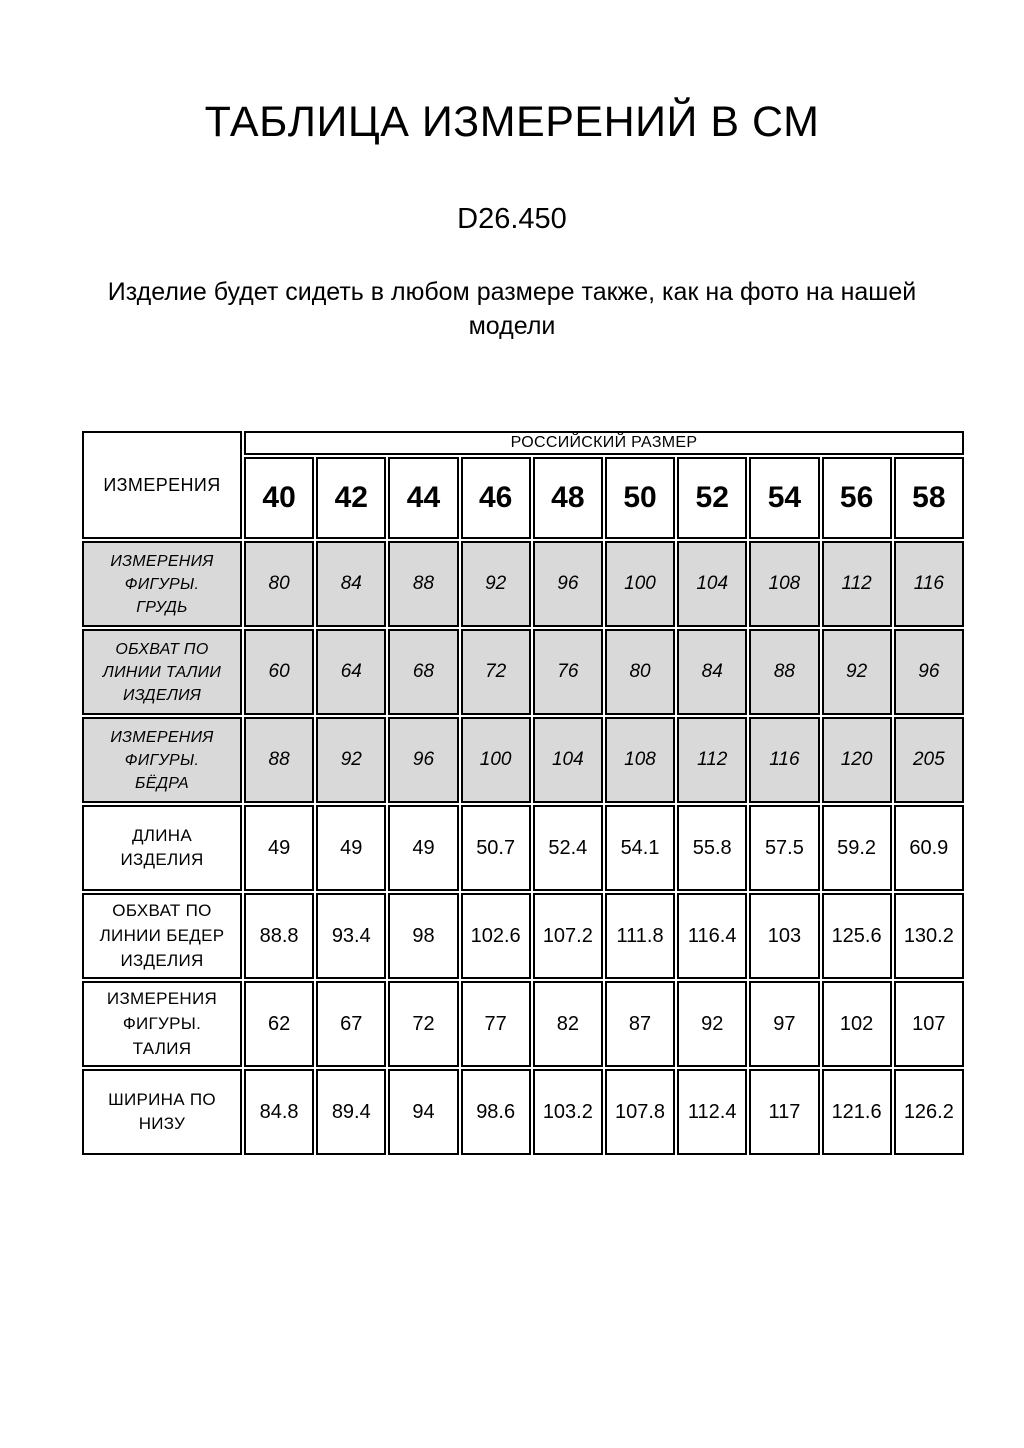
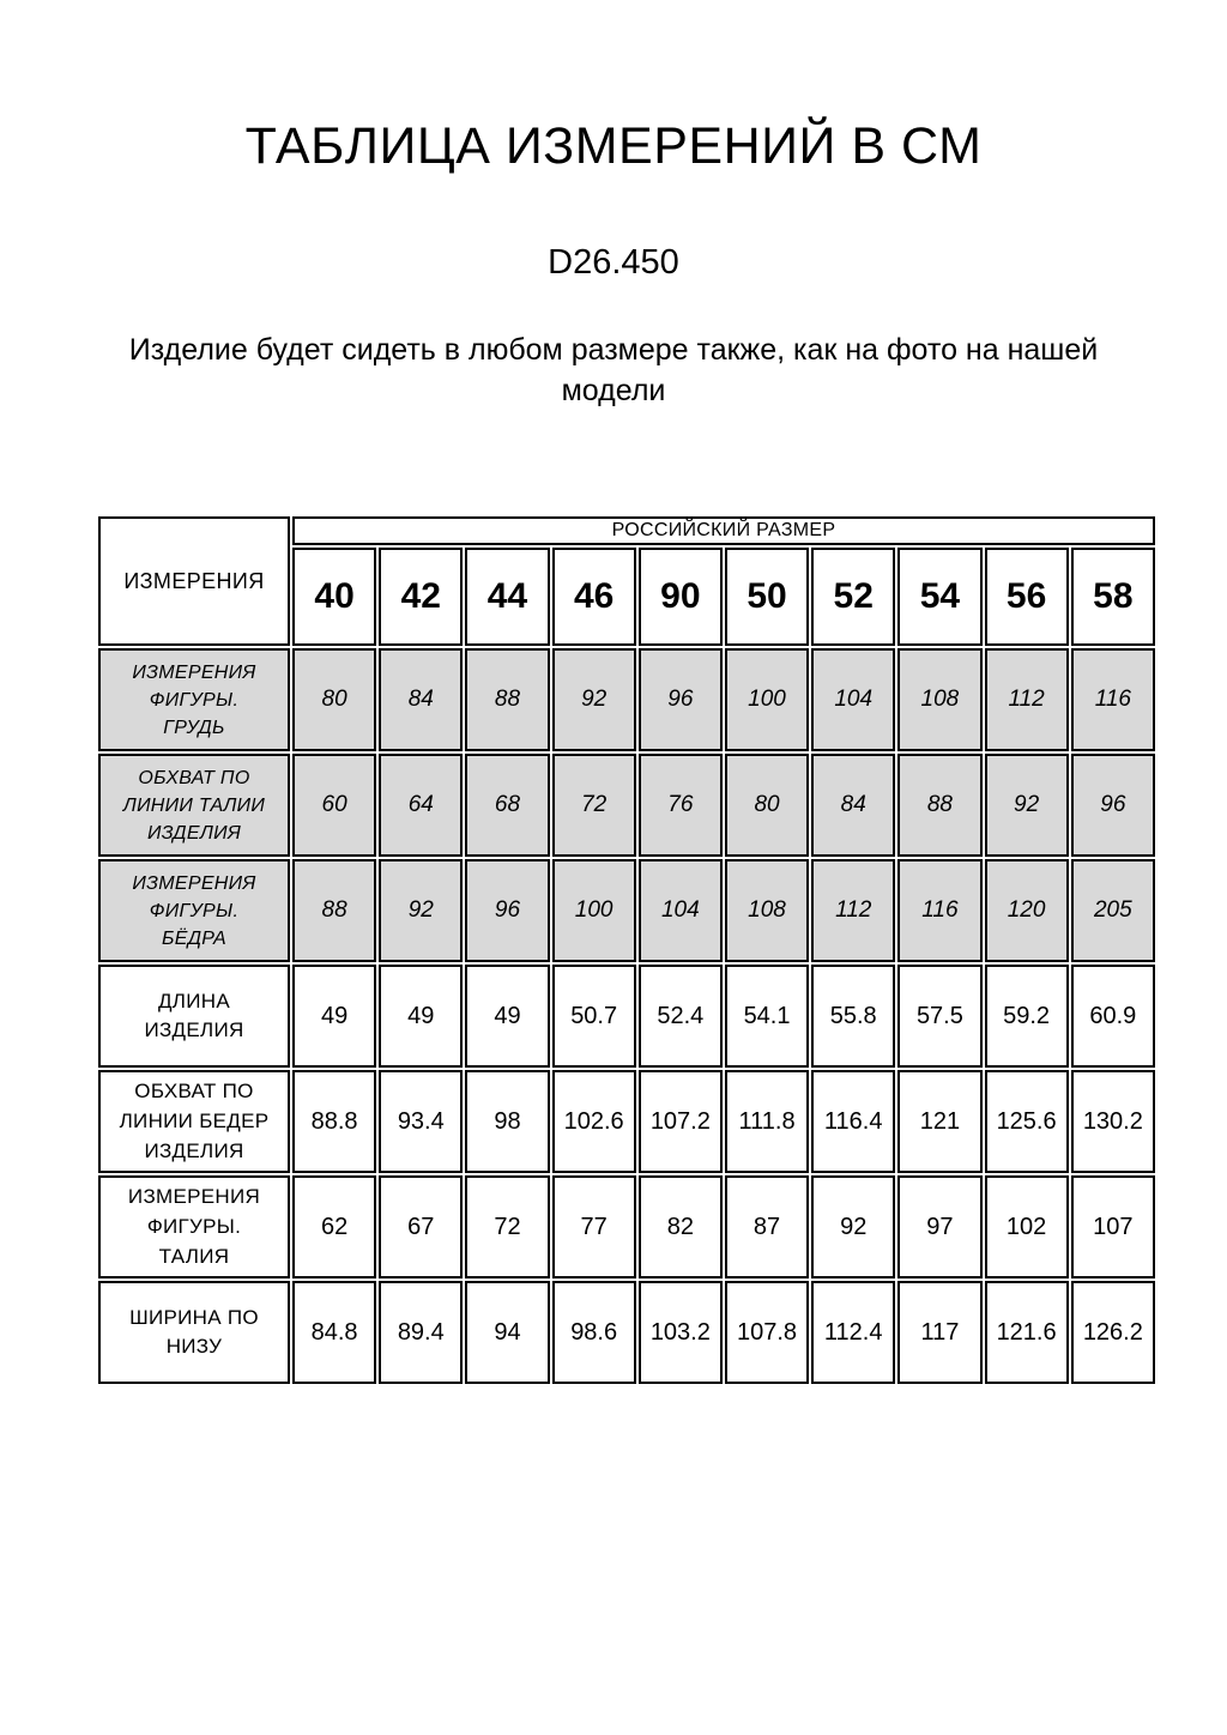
  ТАБЛИЦА ИЗМЕРЕНИЙ В СМ
  D26.450
  Изделие будет сидеть в любом размере также, как на фото на нашей модели
  ИЗМЕРЕНИЯ	РОССИЙСКИЙ РАЗМЕР
- 40	42	44	46	48	50	52	54	56	58
+ 40	42	44	46	90	50	52	54	56	58
  ИЗМЕРЕНИЯ ФИГУРЫ. ГРУДЬ	80	84	88	92	96	100	104	108	112	116
  ОБХВАТ ПО ЛИНИИ ТАЛИИ ИЗДЕЛИЯ	60	64	68	72	76	80	84	88	92	96
  ИЗМЕРЕНИЯ ФИГУРЫ. БЁДРА	88	92	96	100	104	108	112	116	120	205
  ДЛИНА ИЗДЕЛИЯ	49	49	49	50.7	52.4	54.1	55.8	57.5	59.2	60.9
- ОБХВАТ ПО ЛИНИИ БЕДЕР ИЗДЕЛИЯ	88.8	93.4	98	102.6	107.2	111.8	116.4	103	125.6	130.2
+ ОБХВАТ ПО ЛИНИИ БЕДЕР ИЗДЕЛИЯ	88.8	93.4	98	102.6	107.2	111.8	116.4	121	125.6	130.2
  ИЗМЕРЕНИЯ ФИГУРЫ. ТАЛИЯ	62	67	72	77	82	87	92	97	102	107
  ШИРИНА ПО НИЗУ	84.8	89.4	94	98.6	103.2	107.8	112.4	117	121.6	126.2
